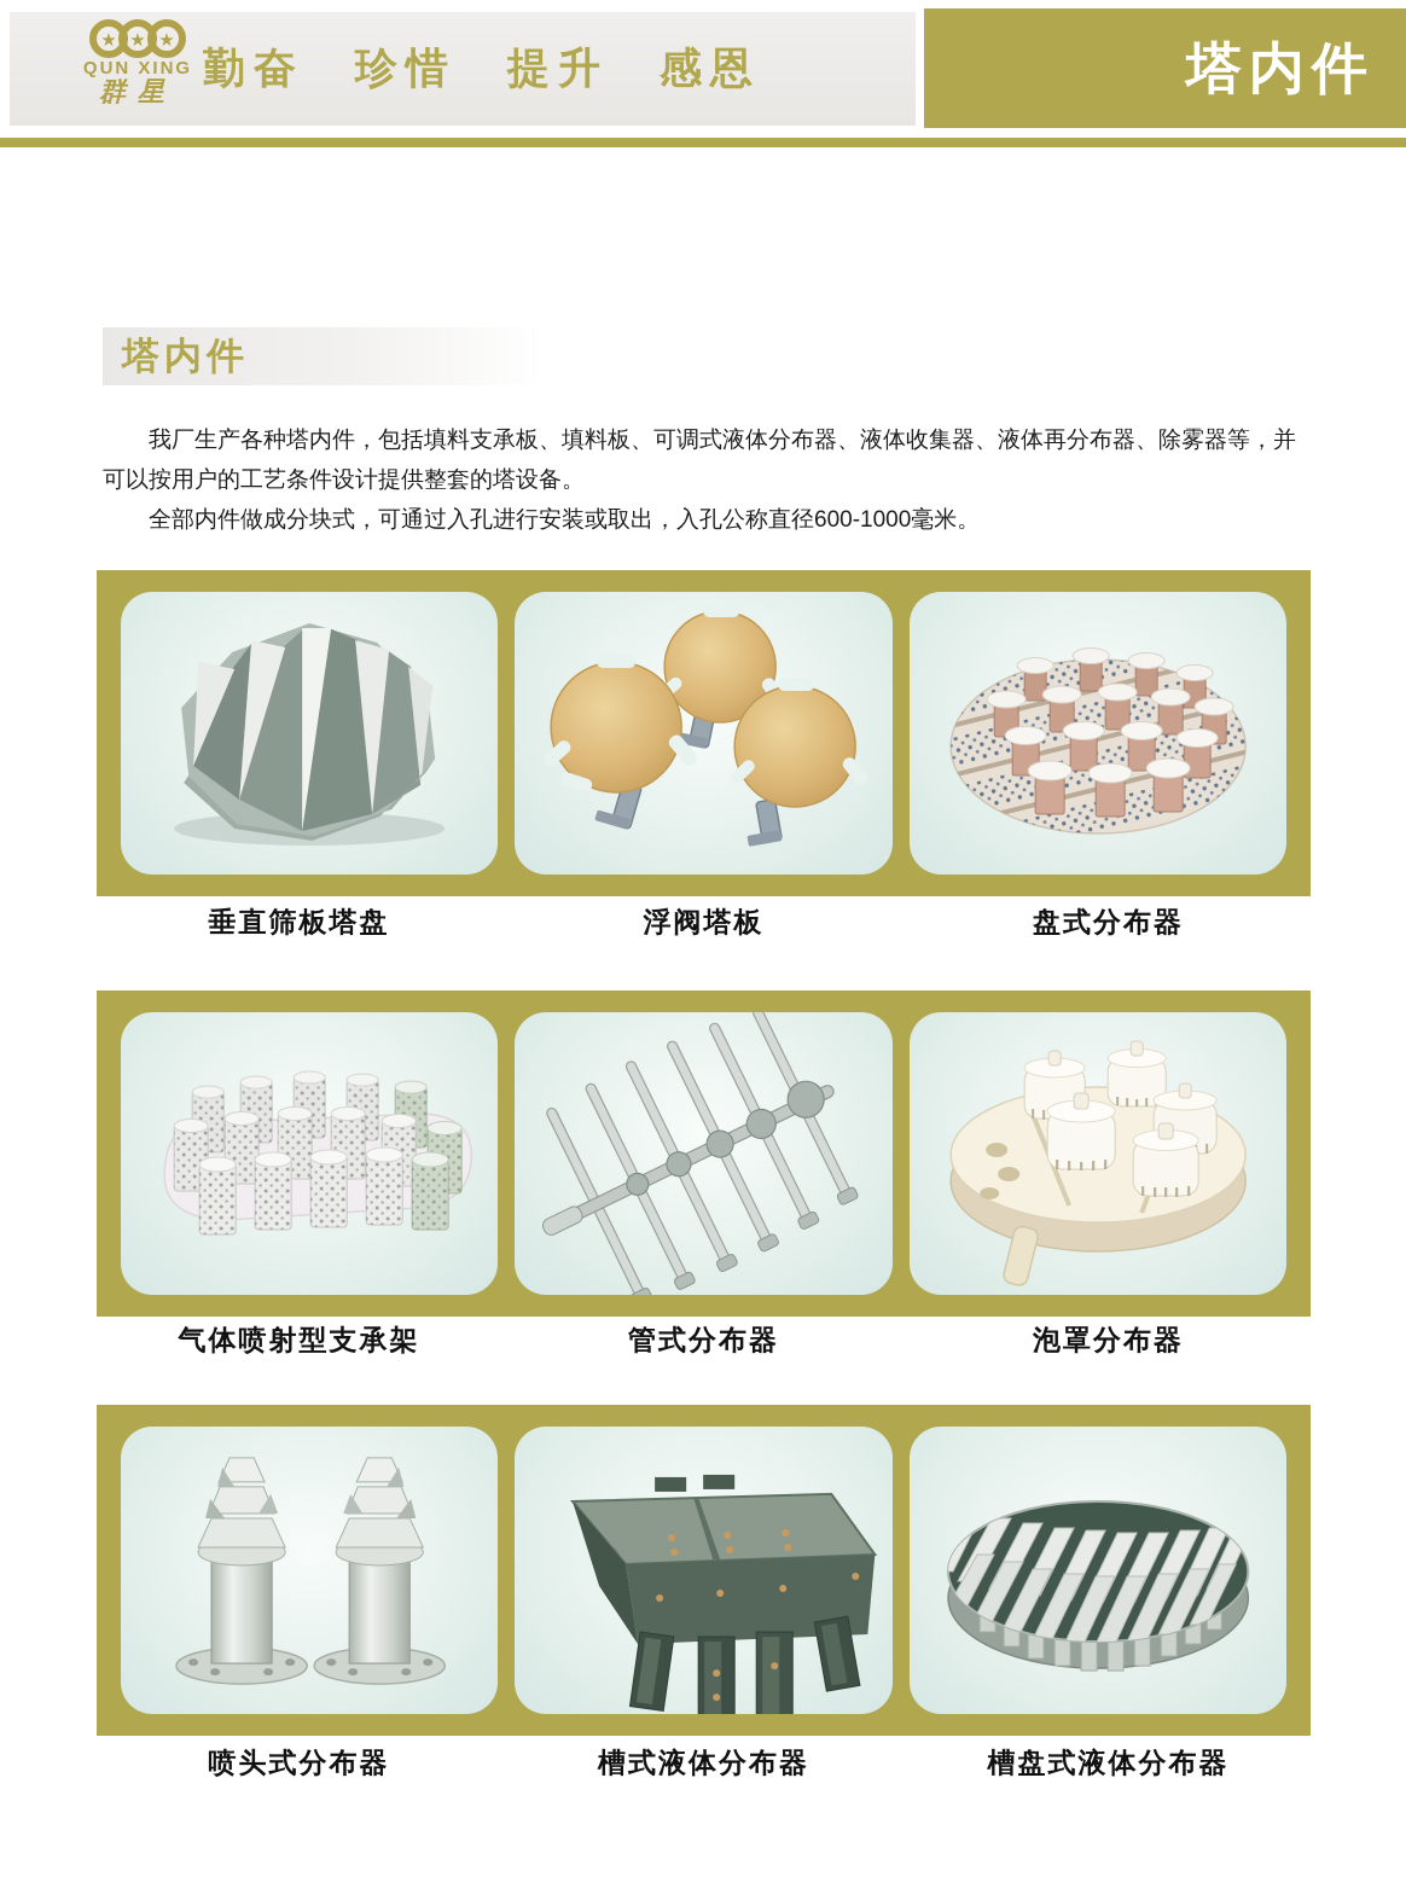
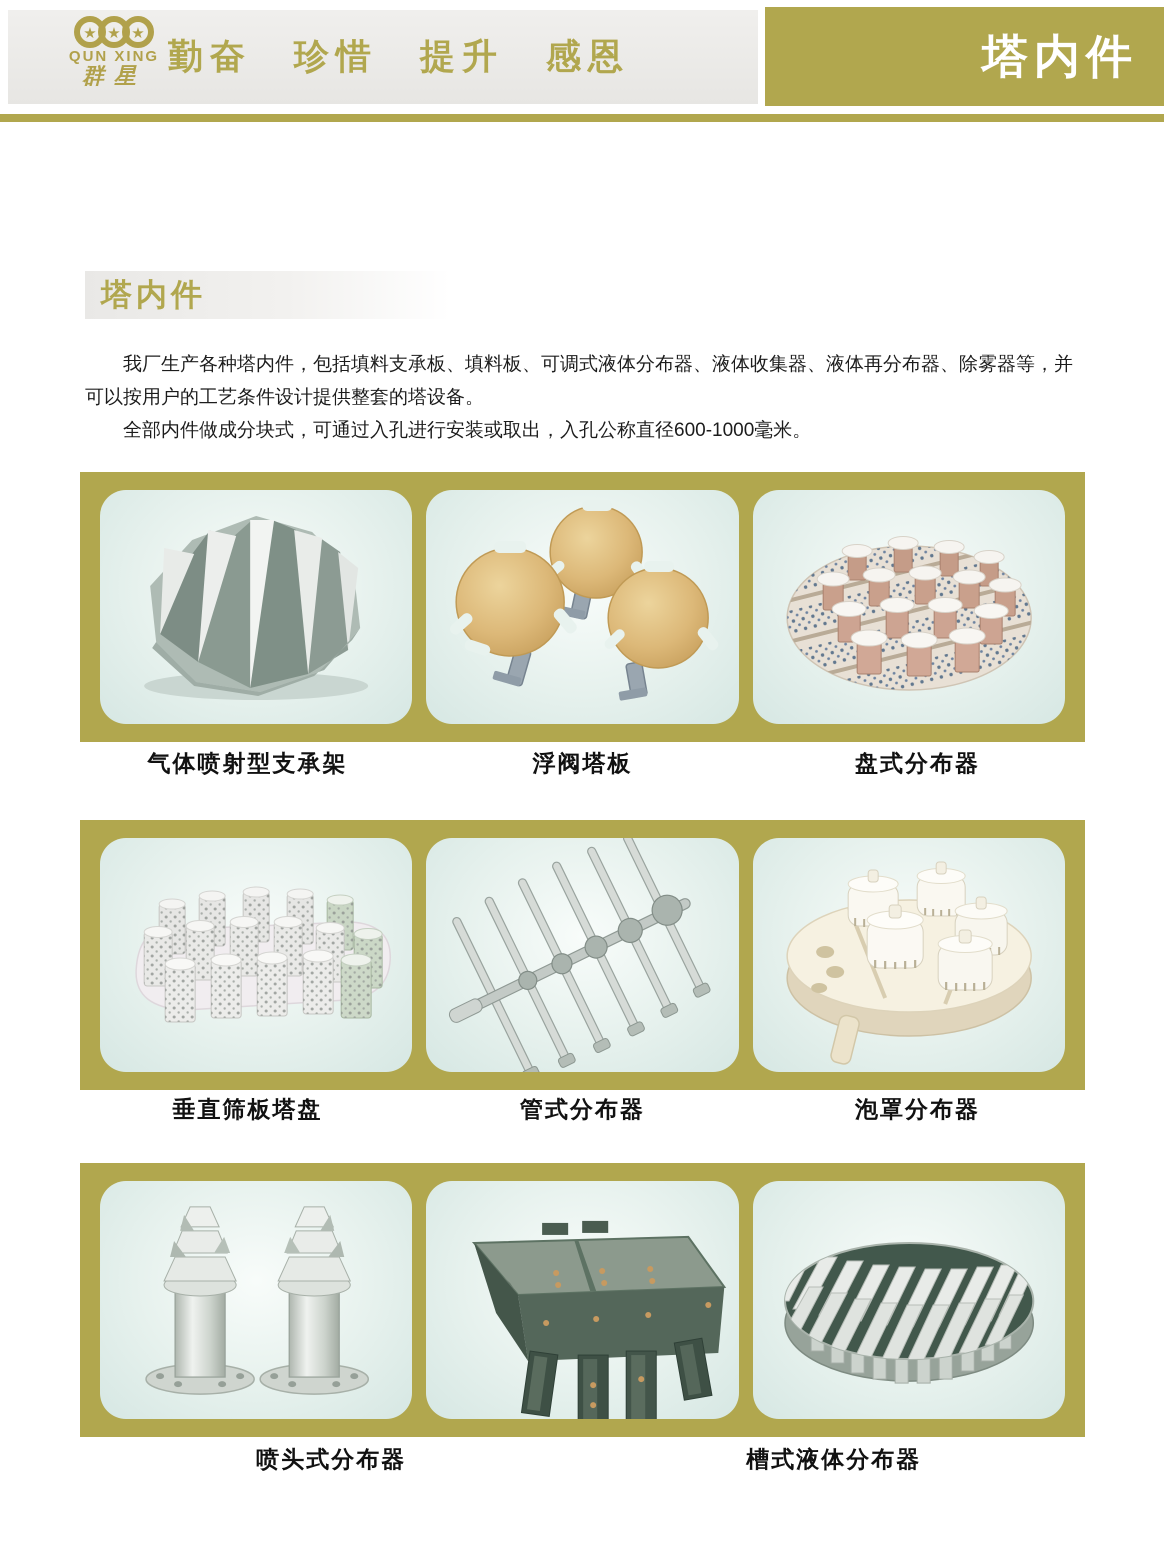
  ★
  ★
  ★
  QUN XING
  群星
  勤奋 珍惜 提升 感恩
  塔内件
  塔内件
  我厂生产各种塔内件，包括填料支承板、填料板、可调式液体分布器、液体收集器、液体再分布器、除雾器等，并可以按用户的工艺条件设计提供整套的塔设备。
  全部内件做成分块式，可通过入孔进行安装或取出，入孔公称直径600-1000毫米。
- 垂直筛板塔盘
+ 气体喷射型支承架
  浮阀塔板
  盘式分布器
- 气体喷射型支承架
+ 垂直筛板塔盘
  管式分布器
  泡罩分布器
  喷头式分布器
  槽式液体分布器
- 槽盘式液体分布器
